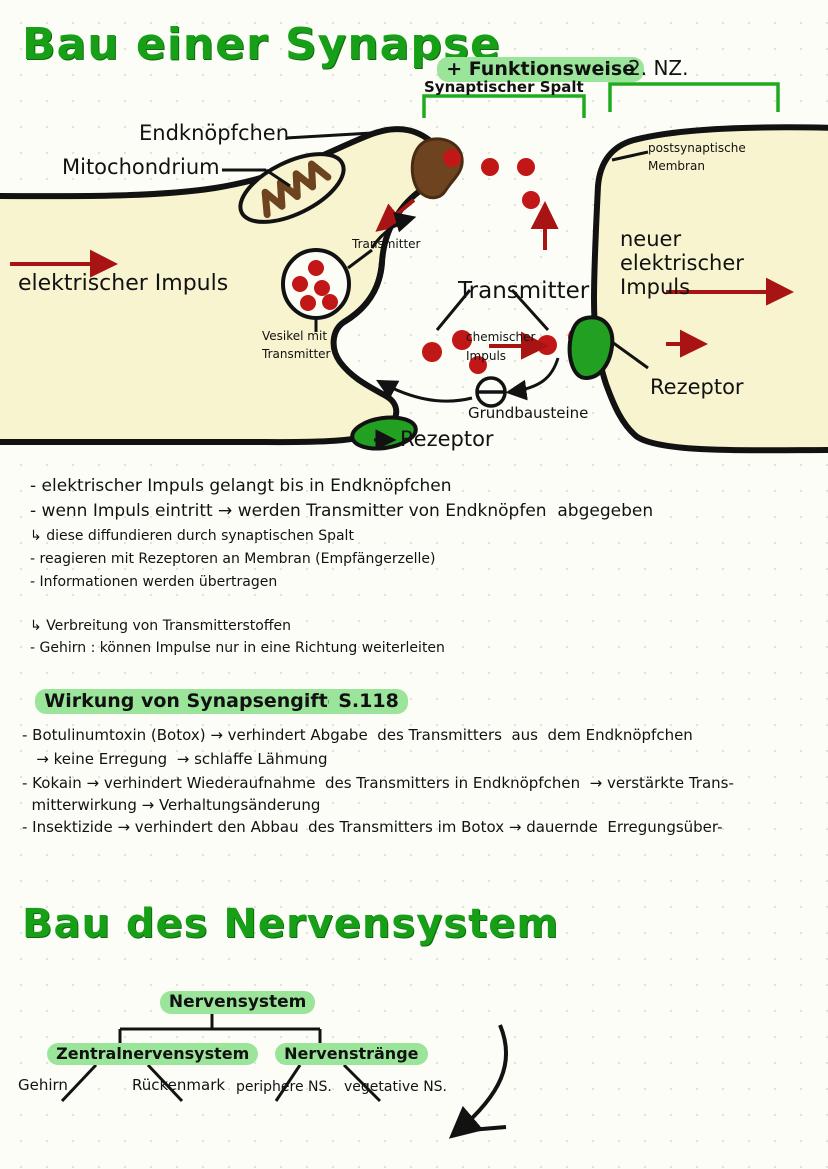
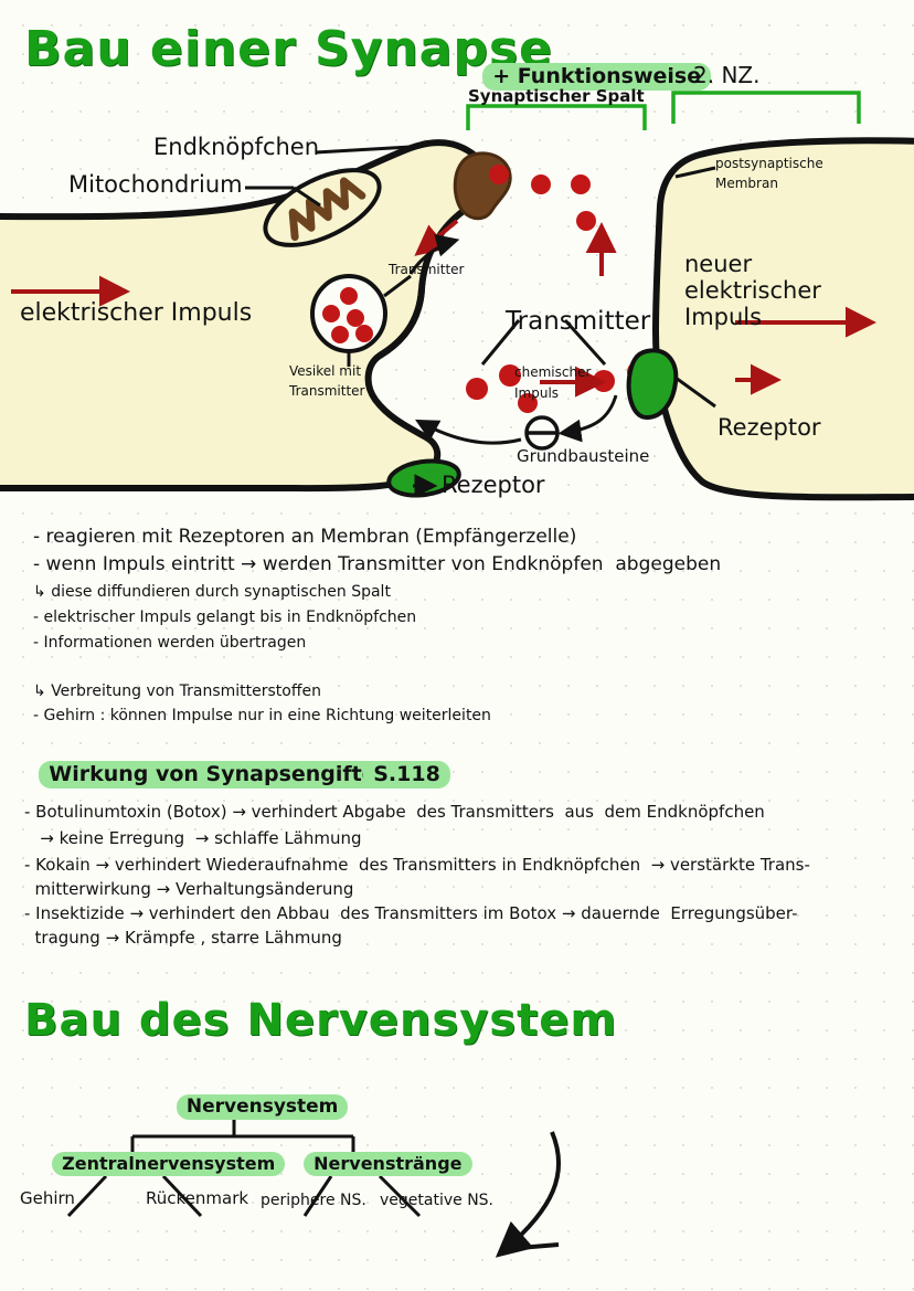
  Bau einer Synapse
  + Funktionsweise
  Endknöpfchen
  Mitochondrium
  elektrischer Impuls
  Transmitter
  Vesikel mit
  Transmitter
  Synaptischer Spalt
  2. NZ.
  postsynaptische
  Membran
  Transmitter
  chemischer
  Impuls
  Grundbausteine
  Rezeptor
  Rezeptor
  neuer
  elektrischer
  Impuls
- - elektrischer Impuls gelangt bis in Endknöpfchen
+ - reagieren mit Rezeptoren an Membran (Empfängerzelle)
  - wenn Impuls eintritt → werden Transmitter von Endknöpfen abgegeben
  ↳ diese diffundieren durch synaptischen Spalt
- - reagieren mit Rezeptoren an Membran (Empfängerzelle)
+ - elektrischer Impuls gelangt bis in Endknöpfchen
  - Informationen werden übertragen
  ↳ Verbreitung von Transmitterstoffen
  - Gehirn : können Impulse nur in eine Richtung weiterleiten
  Wirkung von Synapsengift
  S.118
  - Botulinumtoxin (Botox) → verhindert Abgabe des Transmitters aus dem Endknöpfchen
  → keine Erregung → schlaffe Lähmung
  - Kokain → verhindert Wiederaufnahme des Transmitters in Endknöpfchen → verstärkte Trans-
  mitterwirkung → Verhaltungsänderung
  - Insektizide → verhindert den Abbau des Transmitters im Botox → dauernde Erregungsüber-
+ tragung → Krämpfe , starre Lähmung
  Bau des Nervensystem
  Nervensystem
  Zentralnervensystem
  Nervenstränge
  Gehirn
  Rückenmark
  periphere NS.
  vegetative NS.
